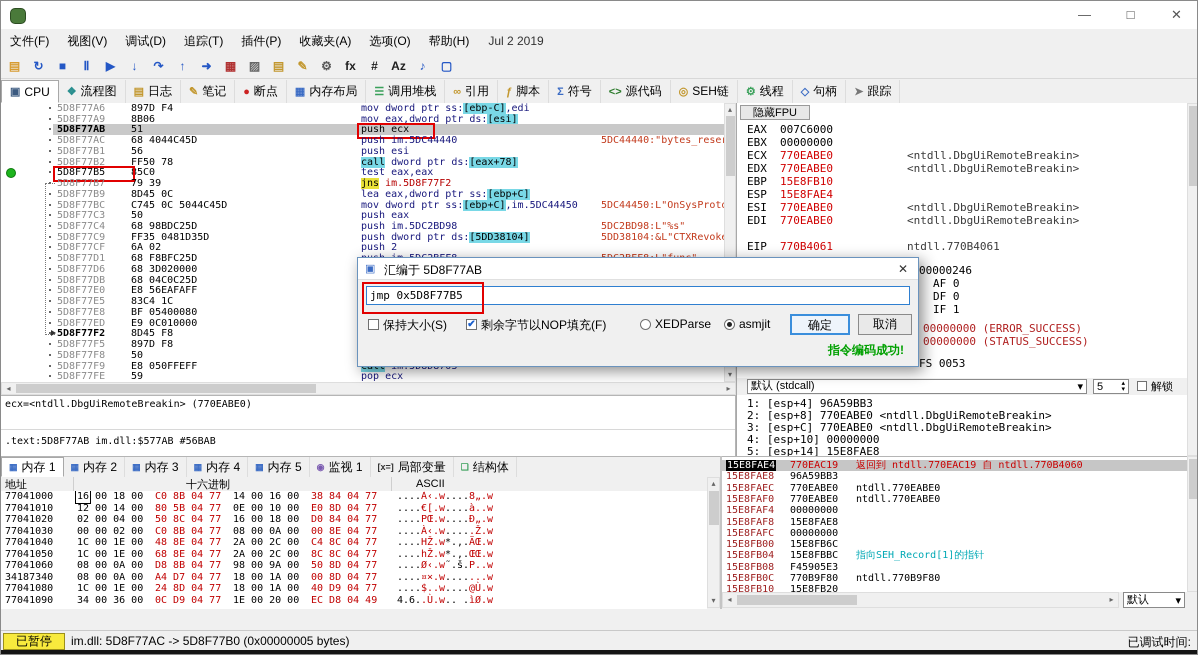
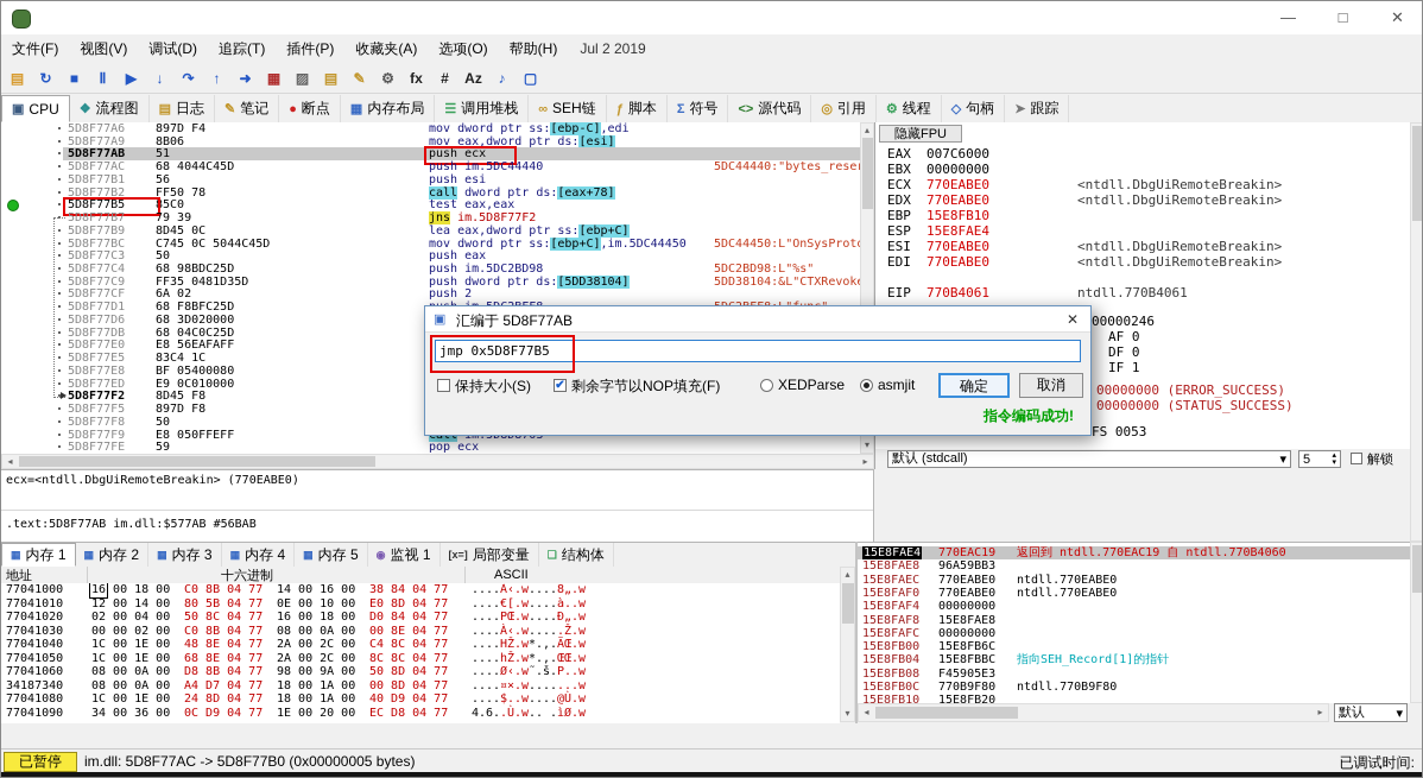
  —
  □
  ✕
  文件(F)
  视图(V)
  调试(D)
  追踪(T)
  插件(P)
  收藏夹(A)
  选项(O)
  帮助(H)
  Jul 2 2019
  ▤
  ↻
  ■
  Ⅱ
  ▶
  ↓
  ↷
  ↑
  ➜
  ▦
  ▨
  ▤
  ✎
  ⚙
  fx
  #
  Az
  ♪
  ▢
  ▣
  CPU
  ❖
  流程图
  ▤
  日志
  ✎
  笔记
  ●
  断点
  ▦
  内存布局
  ☰
  调用堆栈
  ∞
- 引用
+ SEH链
  ƒ
  脚本
  Σ
  符号
  <>
  源代码
  ◎
- SEH链
+ 引用
  ⚙
  线程
  ◇
  句柄
  ➤
  跟踪
  5D8F77A6
  897D F4
  mov dword ptr ss:[ebp-C],edi
  5D8F77A9
  8B06
  mov eax,dword ptr ds:[esi]
  5D8F77AB
  51
  push ecx
  5D8F77AC
  68 4044C45D
  push im.5DC44440
  5DC44440:"bytes_rese
  5D8F77B1
  56
  push esi
  5D8F77B2
  FF50 78
  call dword ptr ds:[eax+78]
  5D8F77B5
  85C0
  test eax,eax
  5D8F77B7
  79 39
  jns im.5D8F77F2
  5D8F77B9
  8D45 0C
  lea eax,dword ptr ss:[ebp+C]
  5D8F77BC
  C745 0C 5044C45D
  mov dword ptr ss:[ebp+C],im.5DC44450
  5DC44450:L"OnSysProt
  5D8F77C3
  50
  push eax
  5D8F77C4
  68 98BDC25D
  push im.5DC2BD98
  5DC2BD98:L"%s"
  5D8F77C9
  FF35 0481D35D
  push dword ptr ds:[5DD38104]
  5DD38104:&L"CTXRevok
  5D8F77CF
  6A 02
  push 2
  5D8F77D1
  68 F8BFC25D
  5D8F77D6
  68 3D020000
  5D8F77DB
  68 04C0C25D
  5D8F77E0
  E8 56EAFAFF
  5D8F77E5
  83C4 1C
  5D8F77E8
  BF 05400080
  5D8F77ED
  E9 0C010000
  5D8F77F2
  8D45 F8
  5D8F77F5
  897D F8
  5D8F77F8
  50
  5D8F77F9
  E8 050FFEFF
  5D8F77FE
  59
  pop ecx
  ▴
  ▾
  ◂
  ▸
  ecx=<ntdll.DbgUiRemoteBreakin> (770EABE0)
  .text:5D8F77AB im.dll:$577AB #56BAB
  隐藏FPU
  EAX
  007C6000
  EBX
  00000000
  ECX
  770EABE0
  <ntdll.DbgUiRemoteBreakin>
  EDX
  770EABE0
  <ntdll.DbgUiRemoteBreakin>
  EBP
  15E8FB10
  ESP
  15E8FAE4
  ESI
  770EABE0
  <ntdll.DbgUiRemoteBreakin>
  EDI
  770EABE0
  <ntdll.DbgUiRemoteBreakin>
  EIP
  770B4061
  ntdll.770B4061
  00000246
  AF 0
  DF 0
  IF 1
  00000000 (ERROR_SUCCESS)
  00000000 (STATUS_SUCCESS)
  FS 0053
  默认 (stdcall)
  ▾
  5
  解锁
- 1: [esp+4] 96A59BB3
- 2: [esp+8] 770EABE0 <ntdll.DbgUiRemoteBreakin>
- 3: [esp+C] 770EABE0 <ntdll.DbgUiRemoteBreakin>
- 4: [esp+10] 00000000
- 5: [esp+14] 15E8FAE8
  ▦
  内存 1
  ▦
  内存 2
  ▦
  内存 3
  ▦
  内存 4
  ▦
  内存 5
  ◉
  监视 1
  [x=]
  局部变量
  ❏
  结构体
  地址
  十六进制
  ASCII
  77041000
  16 00 18 00
  C0 8B 04 77
  14 00 16 00
  38 84 04 77
  ....
  À‹.w
  ....
  8„.w
  77041010
  12 00 14 00
  80 5B 04 77
  0E 00 10 00
  E0 8D 04 77
  ....
  €[.w
  ....
  à..w
  77041020
  02 00 04 00
  50 8C 04 77
  16 00 18 00
  D0 84 04 77
  ....
  PŒ.w
  ....
  Ð„.w
  77041030
  00 00 02 00
  C0 8B 04 77
  08 00 0A 00
  00 8E 04 77
  ....
  À‹.w
  ....
  .Ž.w
  77041040
  1C 00 1E 00
  48 8E 04 77
  2A 00 2C 00
  C4 8C 04 77
  ....
  HŽ.w
  *.,.
  ÄŒ.w
  77041050
  1C 00 1E 00
  68 8E 04 77
  2A 00 2C 00
  8C 8C 04 77
  ....
  hŽ.w
  *.,.
  ŒŒ.w
  77041060
  08 00 0A 00
  D8 8B 04 77
  98 00 9A 00
  50 8D 04 77
  ....
  Ø‹.w
  ˜.š.
  P..w
  34187340
  08 00 0A 00
  A4 D7 04 77
  18 00 1A 00
  00 8D 04 77
  ....
  ¤×.w
  ....
  ...w
  77041080
  1C 00 1E 00
  24 8D 04 77
  18 00 1A 00
  40 D9 04 77
  ....
  $..w
  ....
  @Ù.w
  77041090
  34 00 36 00
  0C D9 04 77
  1E 00 20 00
- EC D8 04 49
+ EC D8 04 77
  4.6.
  .Ù.w
  .. .
  ìØ.w
  ▴
  ▾
  15E8FAE4
  770EAC19
  返回到 ntdll.770EAC19 自 ntdll.770B4060
  15E8FAE8
  96A59BB3
  15E8FAEC
  770EABE0
  ntdll.770EABE0
  15E8FAF0
  770EABE0
  ntdll.770EABE0
  15E8FAF4
  00000000
  15E8FAF8
  15E8FAE8
  15E8FAFC
  00000000
  15E8FB00
  15E8FB6C
  15E8FB04
  15E8FBBC
  指向SEH_Record[1]的指针
  15E8FB08
  F45905E3
  15E8FB0C
  770B9F80
  ntdll.770B9F80
  15E8FB10
  15E8FB20
  ◂
  ▸
  默认
  ▾
  已暂停
  im.dll: 5D8F77AC -> 5D8F77B0 (0x00000005 bytes)
  已调试时间:
  ▣
  汇编于 5D8F77AB
  ✕
  jmp 0x5D8F77B5
  保持大小(S)
  ✔
  剩余字节以NOP填充(F)
  XEDParse
  asmjit
  确定
  取消
  指令编码成功!
